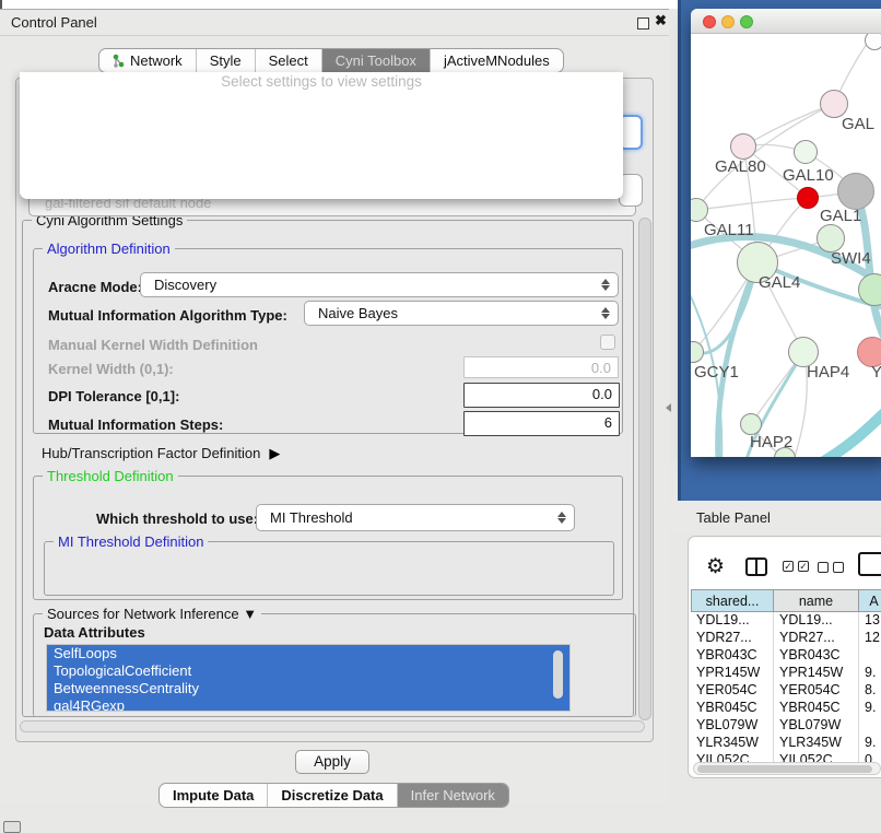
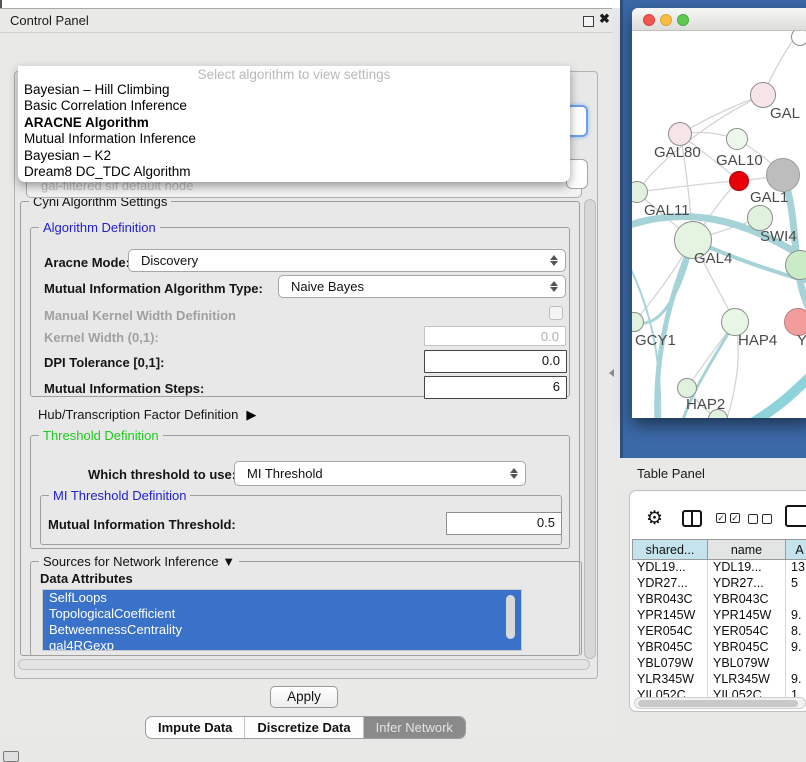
  Control Panel
  ✖
- Network
- Style
- Select
- Cyni Toolbox
- jActiveMNodules
  gal-filtered sif default node
  Cyni Algorithm Settings
  Algorithm Definition
  Aracne Mode
  Discovery
  Mutual Information Algorithm Type:
  Naive Bayes
  Manual Kernel Width Definition
  Kernel Width (0,1):
  0.0
  DPI Tolerance [0,1]:
  0.0
  Mutual Information Steps:
  6
  Hub/Transcription Factor Definition ▶
  Threshold Definition
  Which threshold to use
  MI Threshold
  MI Threshold Definition
+ Mutual Information Threshold:
+ 0.5
  Sources for Network Inference ▼
  Data Attributes
  SelfLoops
  TopologicalCoefficient
  BetweennessCentrality
  gal4RGexp
  Apply
  Impute Data
  Discretize Data
  Infer Network
- Select settings to view settings
+ Select algorithm to view settings
+ Bayesian – Hill Climbing
+ Basic Correlation Inference
+ ARACNE Algorithm
+ Mutual Information Inference
+ Bayesian – K2
+ Dream8 DC_TDC Algorithm
  GAL
  GAL80
  GAL10
  GAL1
  GAL11
  SWI4
  GAL4
  GCY1
  HAP4
  Y
  HAP2
  Table Panel
  ⚙
  ✓
  ✓
  shared...
  name
  A
  YDL19...
  YDL19...
  13
  YDR27...
  YDR27...
- 12
+ 5
  YBR043C
  YBR043C
  YPR145W
  YPR145W
  9.
  YER054C
  YER054C
  8.
  YBR045C
  YBR045C
  9.
  YBL079W
  YBL079W
  YLR345W
  YLR345W
  9.
  YIL052C
  YIL052C
- 0.
+ 1.
